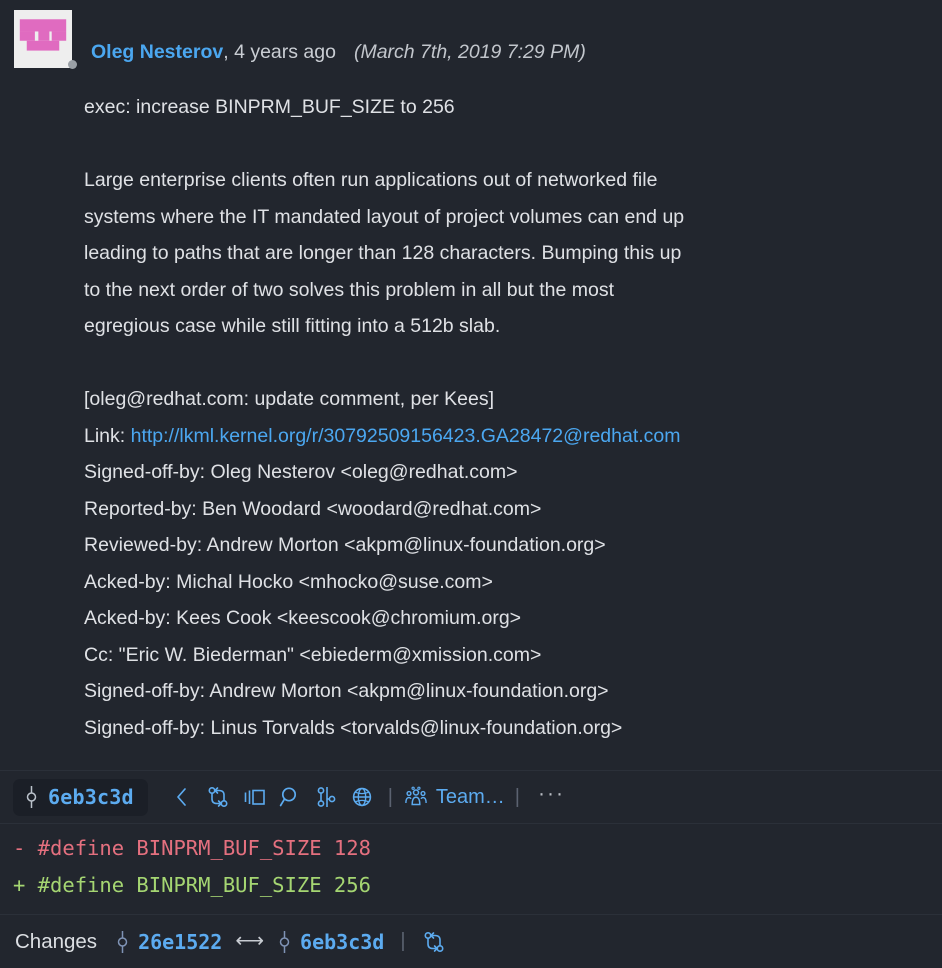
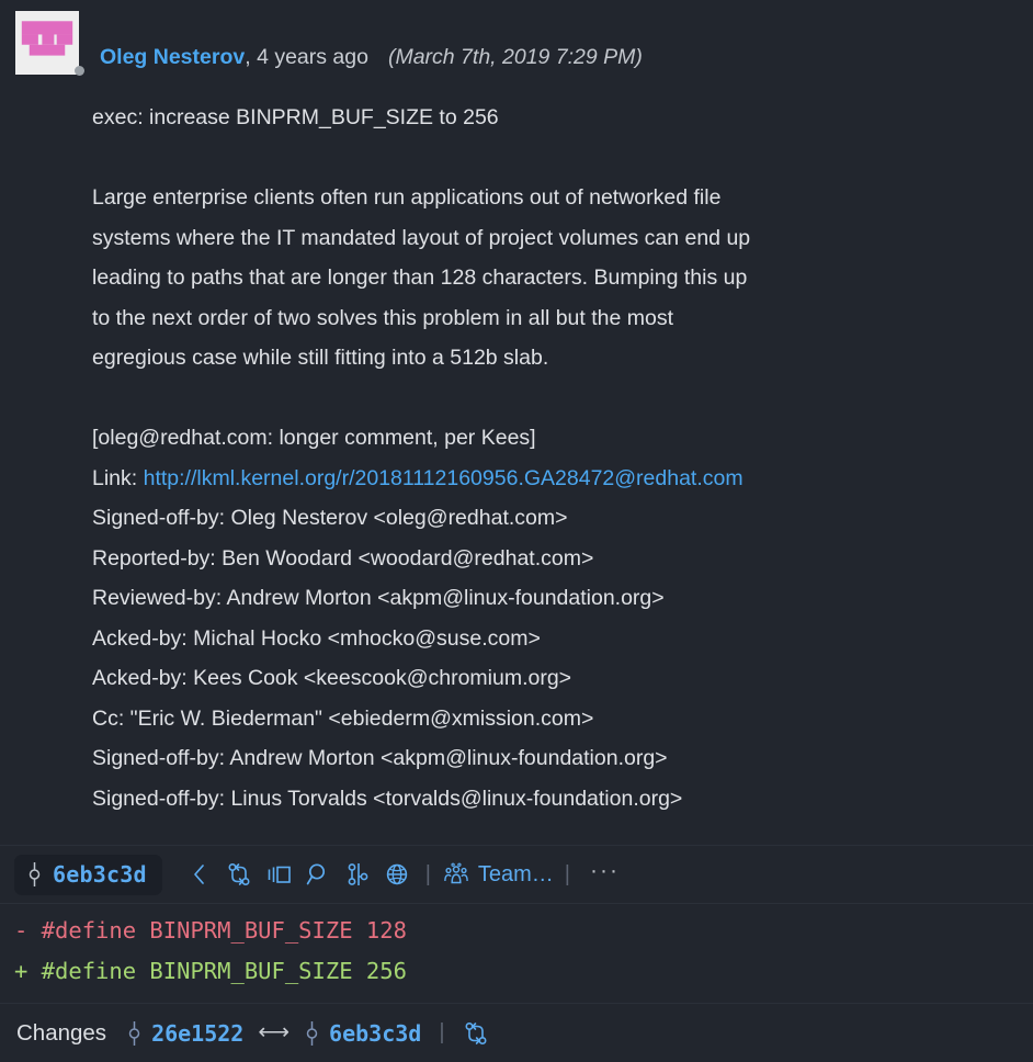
  Oleg Nesterov, 4 years ago (March 7th, 2019 7:29 PM)
  exec: increase BINPRM_BUF_SIZE to 256
  Large enterprise clients often run applications out of networked file
  systems where the IT mandated layout of project volumes can end up
  leading to paths that are longer than 128 characters. Bumping this up
  to the next order of two solves this problem in all but the most
  egregious case while still fitting into a 512b slab.
- [oleg@redhat.com: update comment, per Kees]
+ [oleg@redhat.com: longer comment, per Kees]
- Link: http://lkml.kernel.org/r/30792509156423.GA28472@redhat.com
+ Link: http://lkml.kernel.org/r/20181112160956.GA28472@redhat.com
  Signed-off-by: Oleg Nesterov <oleg@redhat.com>
  Reported-by: Ben Woodard <woodard@redhat.com>
  Reviewed-by: Andrew Morton <akpm@linux-foundation.org>
  Acked-by: Michal Hocko <mhocko@suse.com>
  Acked-by: Kees Cook <keescook@chromium.org>
  Cc: "Eric W. Biederman" <ebiederm@xmission.com>
  Signed-off-by: Andrew Morton <akpm@linux-foundation.org>
  Signed-off-by: Linus Torvalds <torvalds@linux-foundation.org>
  6eb3c3d
  |
  Team…
  |
  ···
  - #define BINPRM_BUF_SIZE 128
  + #define BINPRM_BUF_SIZE 256
  Changes
  26e1522
  ⟷
  6eb3c3d
  |
